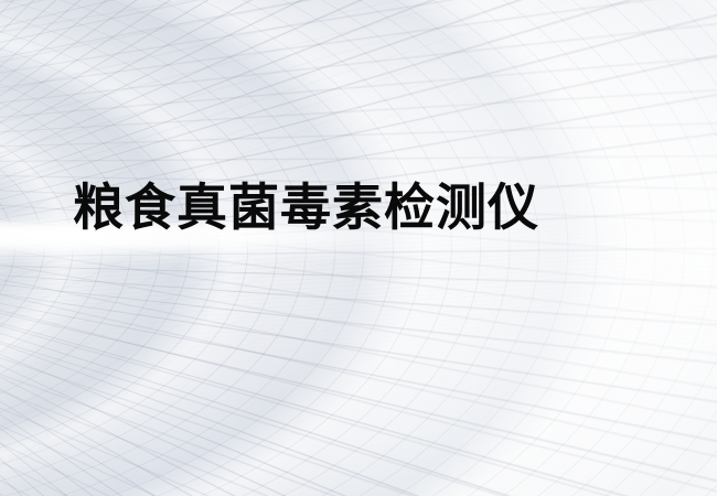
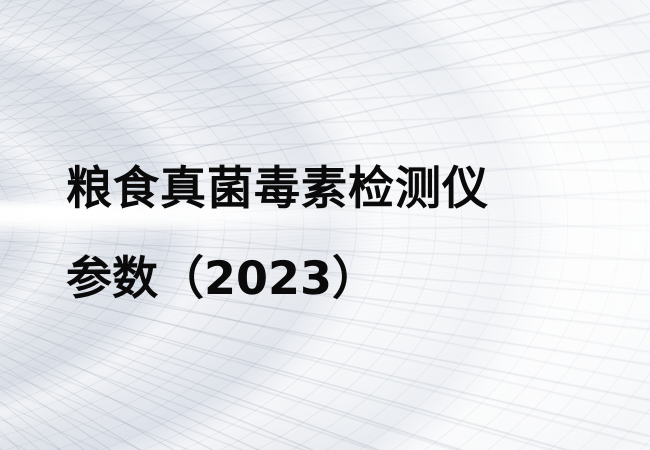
  粮食真菌毒素检测仪
+ 参数（2023）
